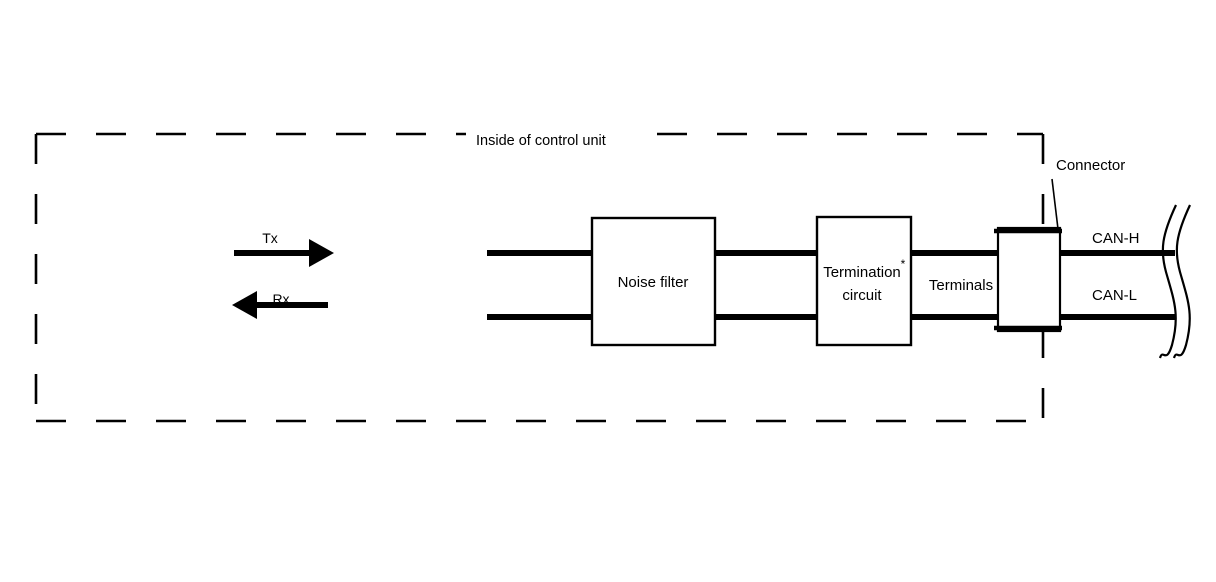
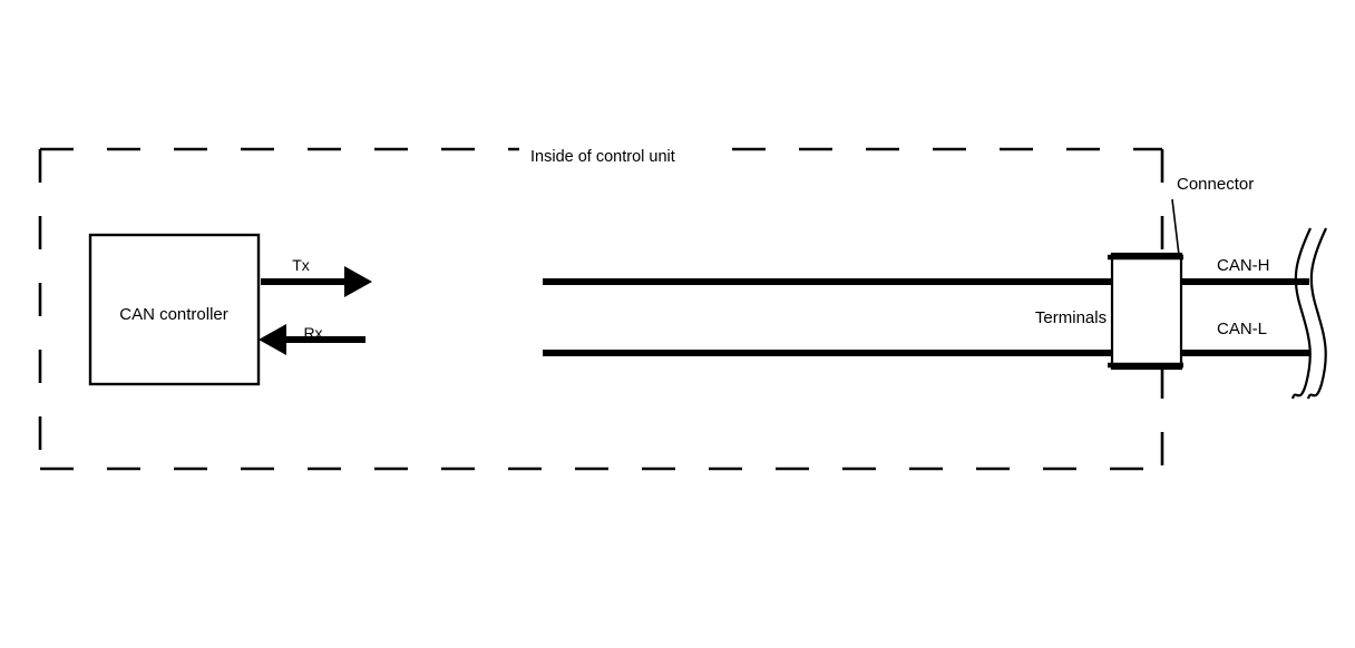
  Inside of control unit
+ CAN controller
  Tx
  Rx
- Noise filter
- Termination
- *
- circuit
  Terminals
  Connector
  CAN-H
  CAN-L
